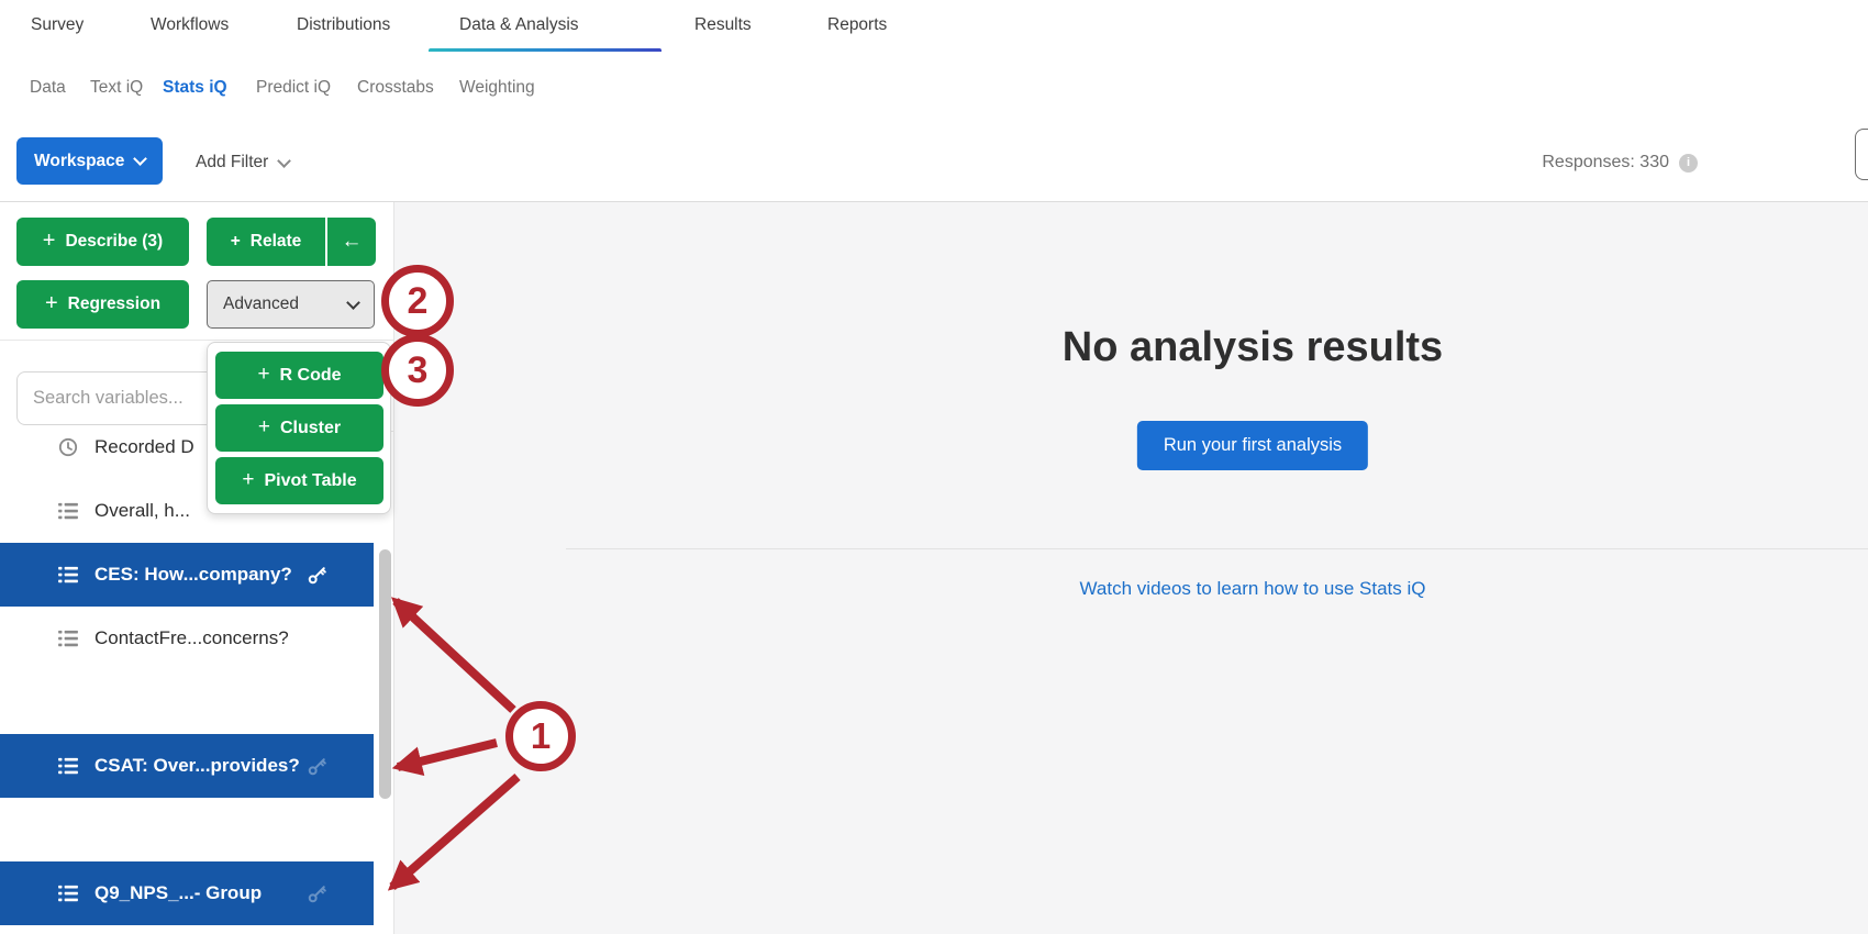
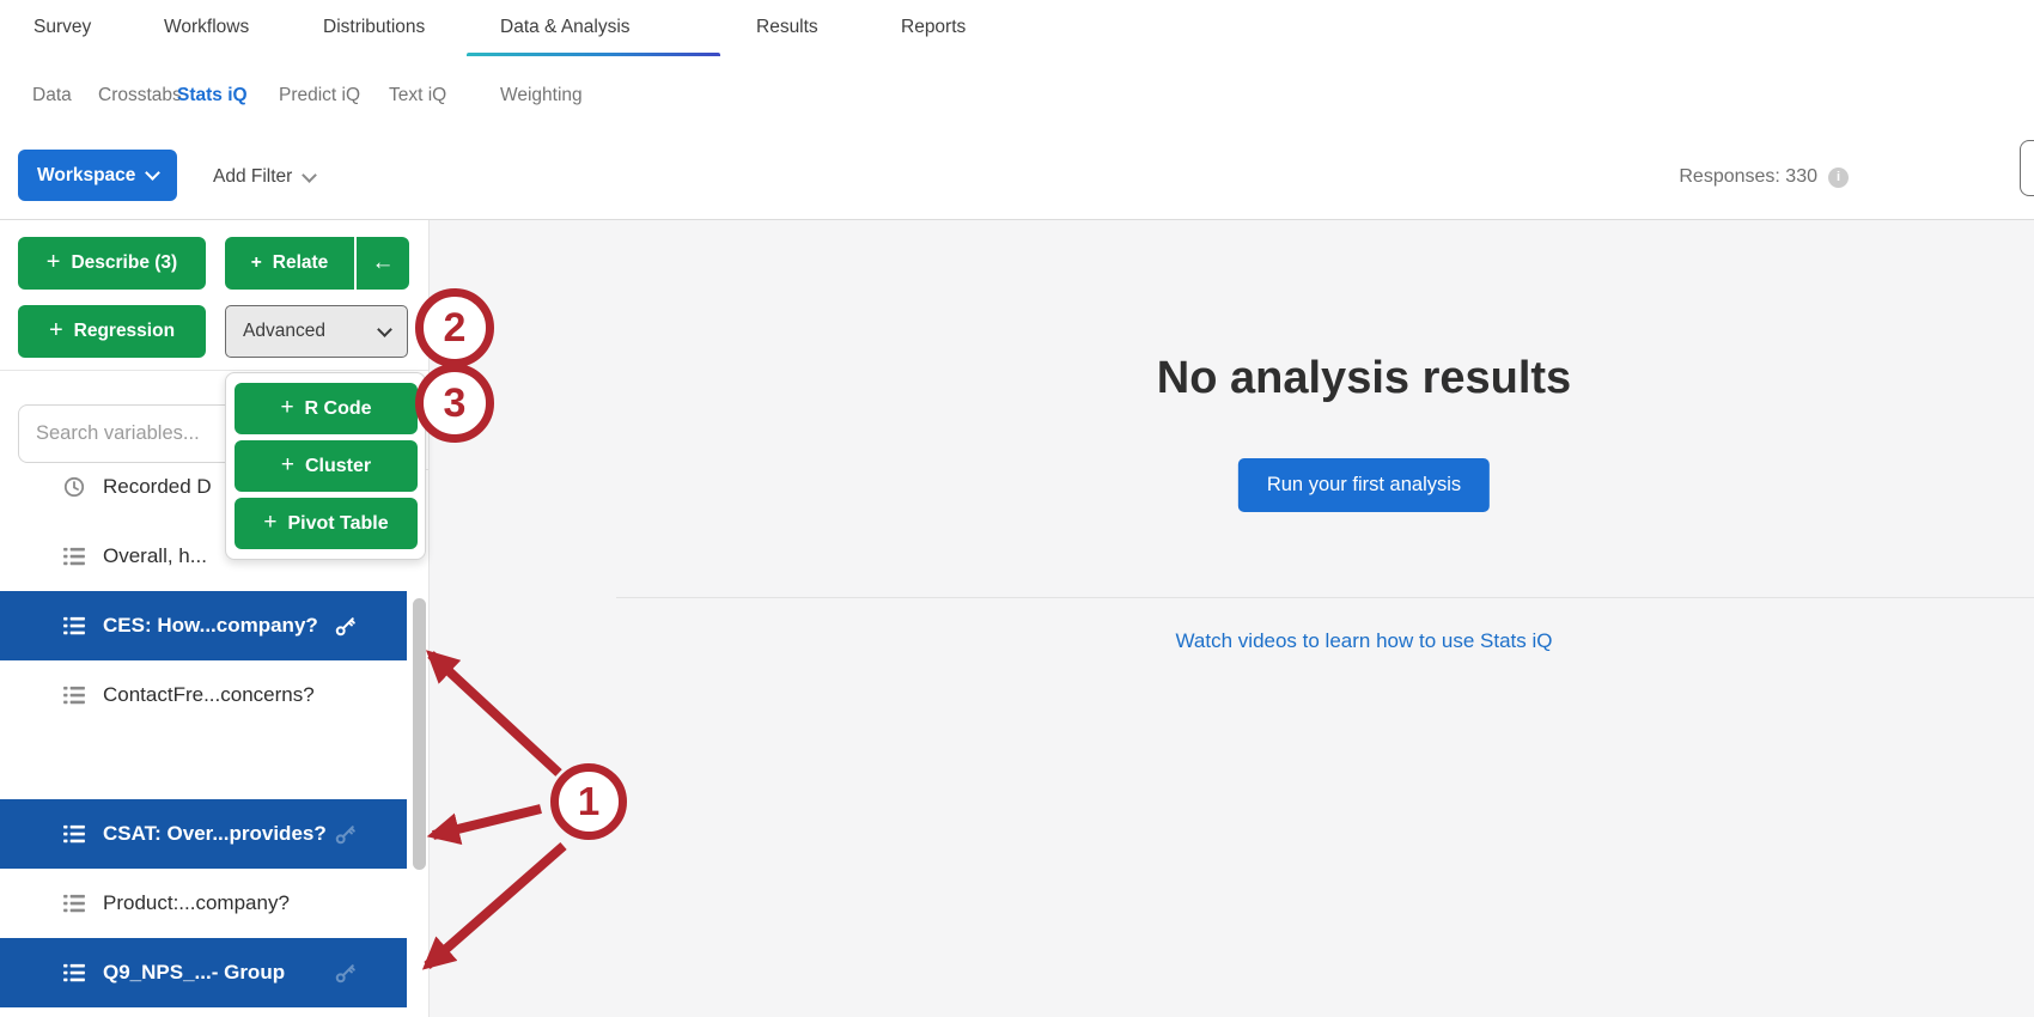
  Survey
  Workflows
  Distributions
  Data & Analysis
  Results
  Reports
  Data
- Text iQ
+ Crosstabs
  Stats iQ
  Predict iQ
- Crosstabs
+ Text iQ
  Weighting
  Workspace
  Add Filter
  Responses: 330
  i
  +
  Describe (3)
  +
  Relate
  ←
  +
  Regression
  Advanced
  Search variables...
  Recorded D
  Overall, h...
  CES: How...company?
  ContactFre...concerns?
  CSAT: Over...provides?
+ Product:...company?
  Q9_NPS_...- Group
  +
  R Code
  +
  Cluster
  +
  Pivot Table
  No analysis results
  Run your first analysis
  Watch videos to learn how to use Stats iQ
  2
  3
  1
